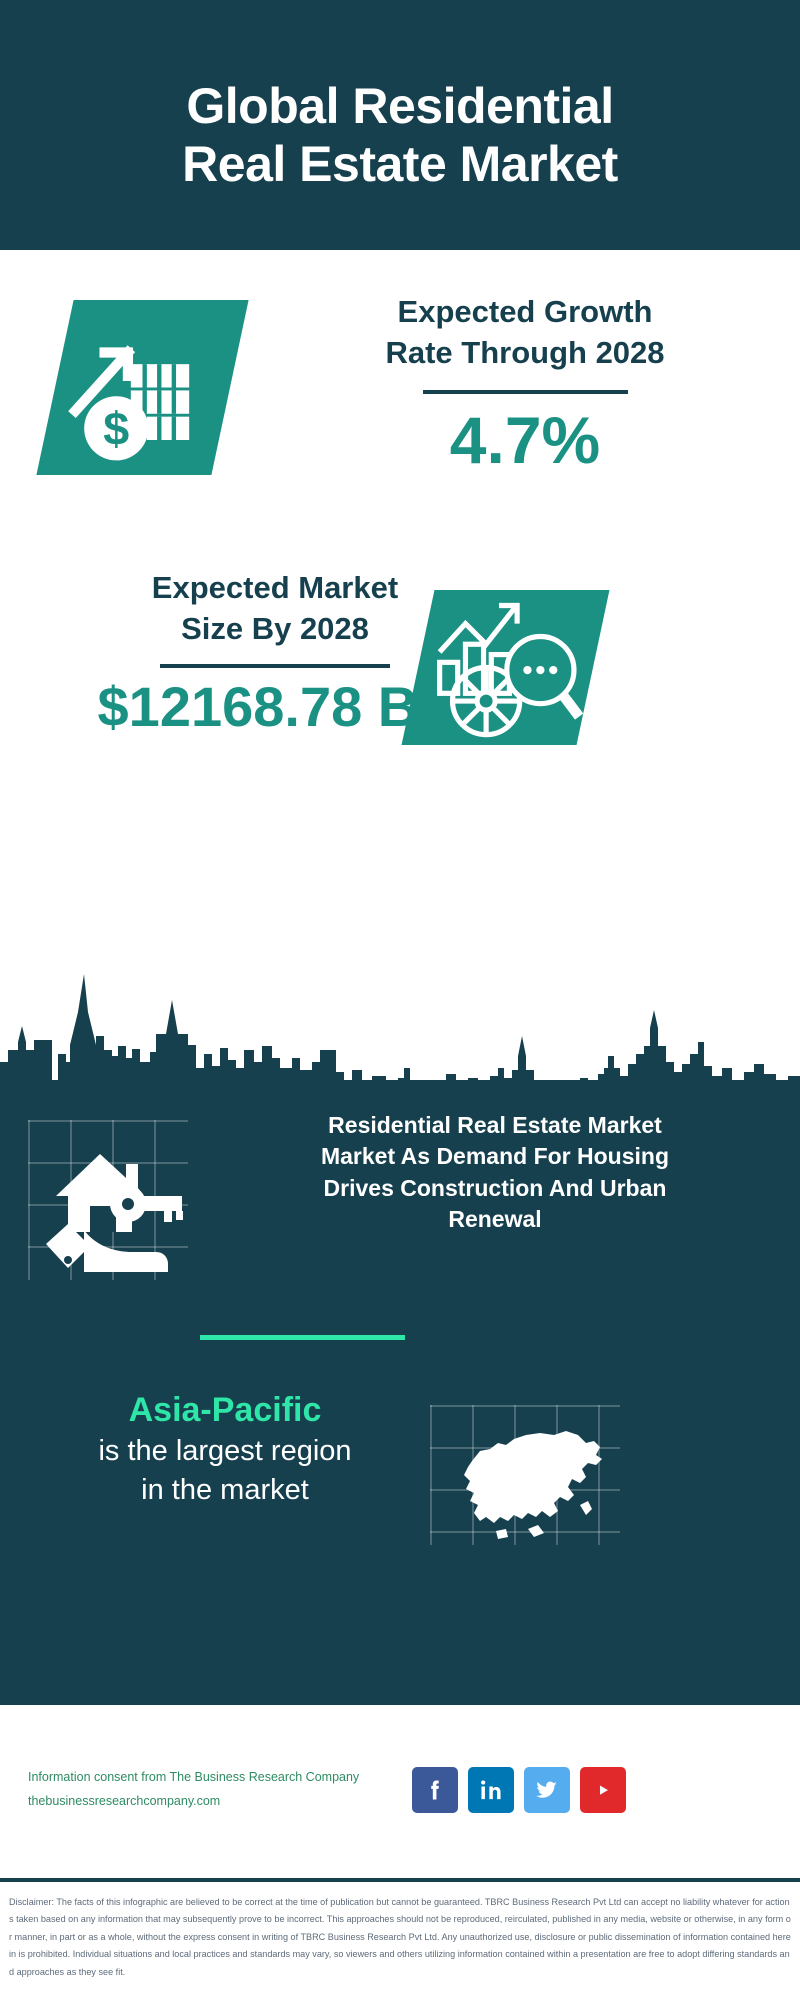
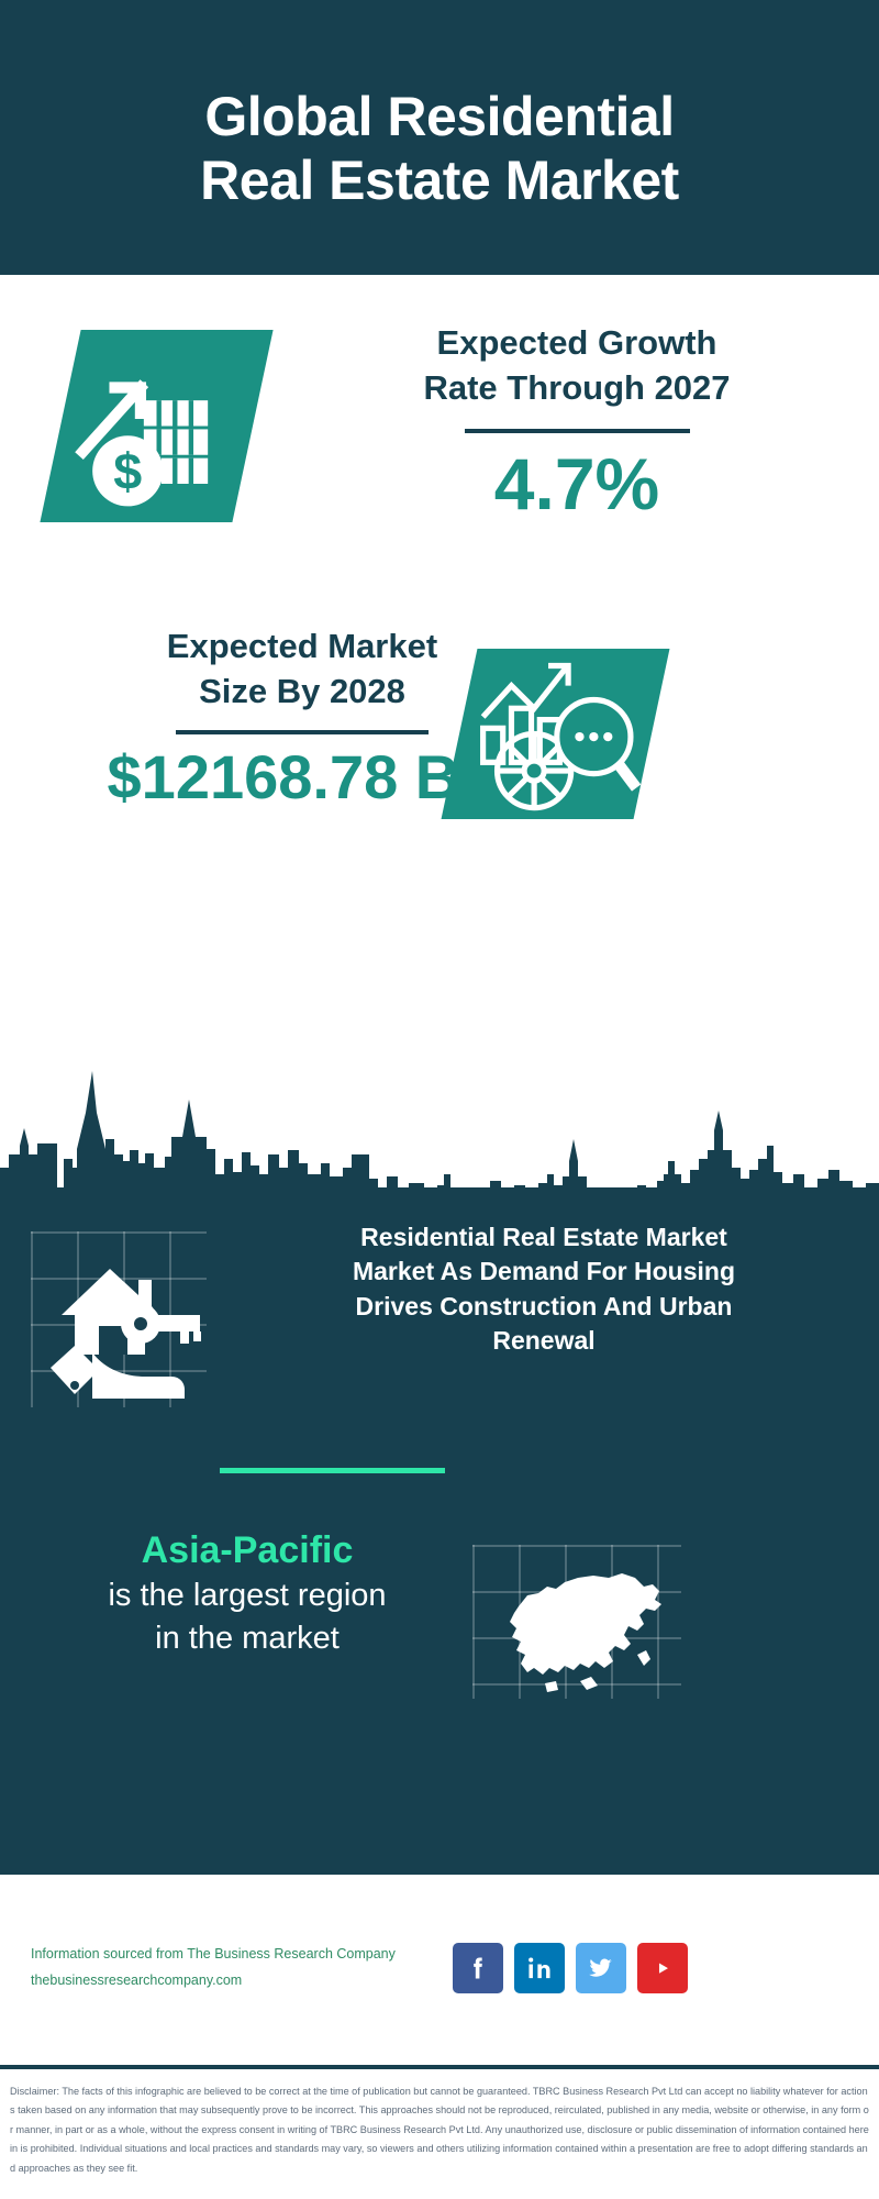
  Global Residential
  Real Estate Market
  Expected Growth
- Rate Through 2028
+ Rate Through 2027
  4.7%
  Expected Market
  Size By 2028
  $12168.78 B
  Residential Real Estate Market
  Market As Demand For Housing
  Drives Construction And Urban
  Renewal
  Asia-Pacific
  is the largest region
  in the market
- Information consent from The Business Research Company
+ Information sourced from The Business Research Company
  thebusinessresearchcompany.com
  Disclaimer: The facts of this infographic are believed to be correct at the time of publication but cannot be guaranteed. TBRC Business Research Pvt Ltd can accept no liability whatever for actions taken based on any information that may subsequently prove to be incorrect. This approaches should not be reproduced, reirculated, published in any media, website or otherwise, in any form or manner, in part or as a whole, without the express consent in writing of TBRC Business Research Pvt Ltd. Any unauthorized use, disclosure or public dissemination of information contained herein is prohibited. Individual situations and local practices and standards may vary, so viewers and others utilizing information contained within a presentation are free to adopt differing standards and approaches as they see fit.
